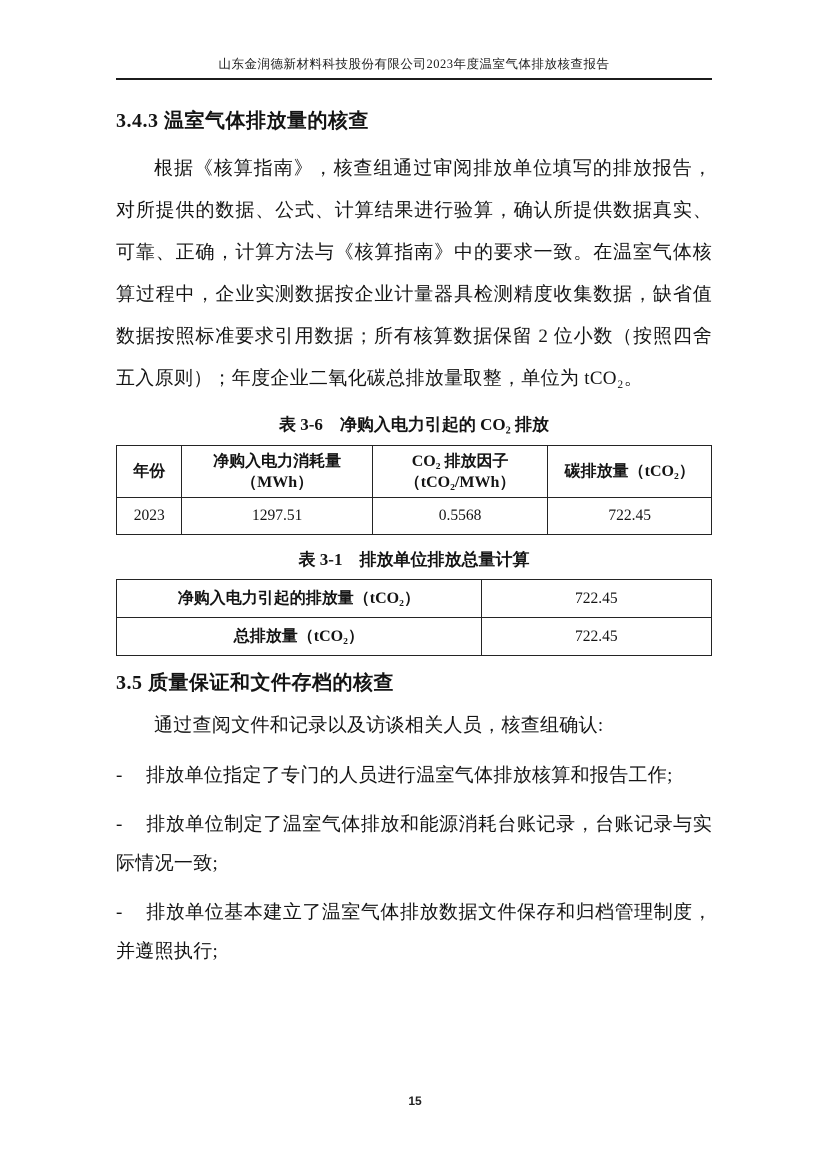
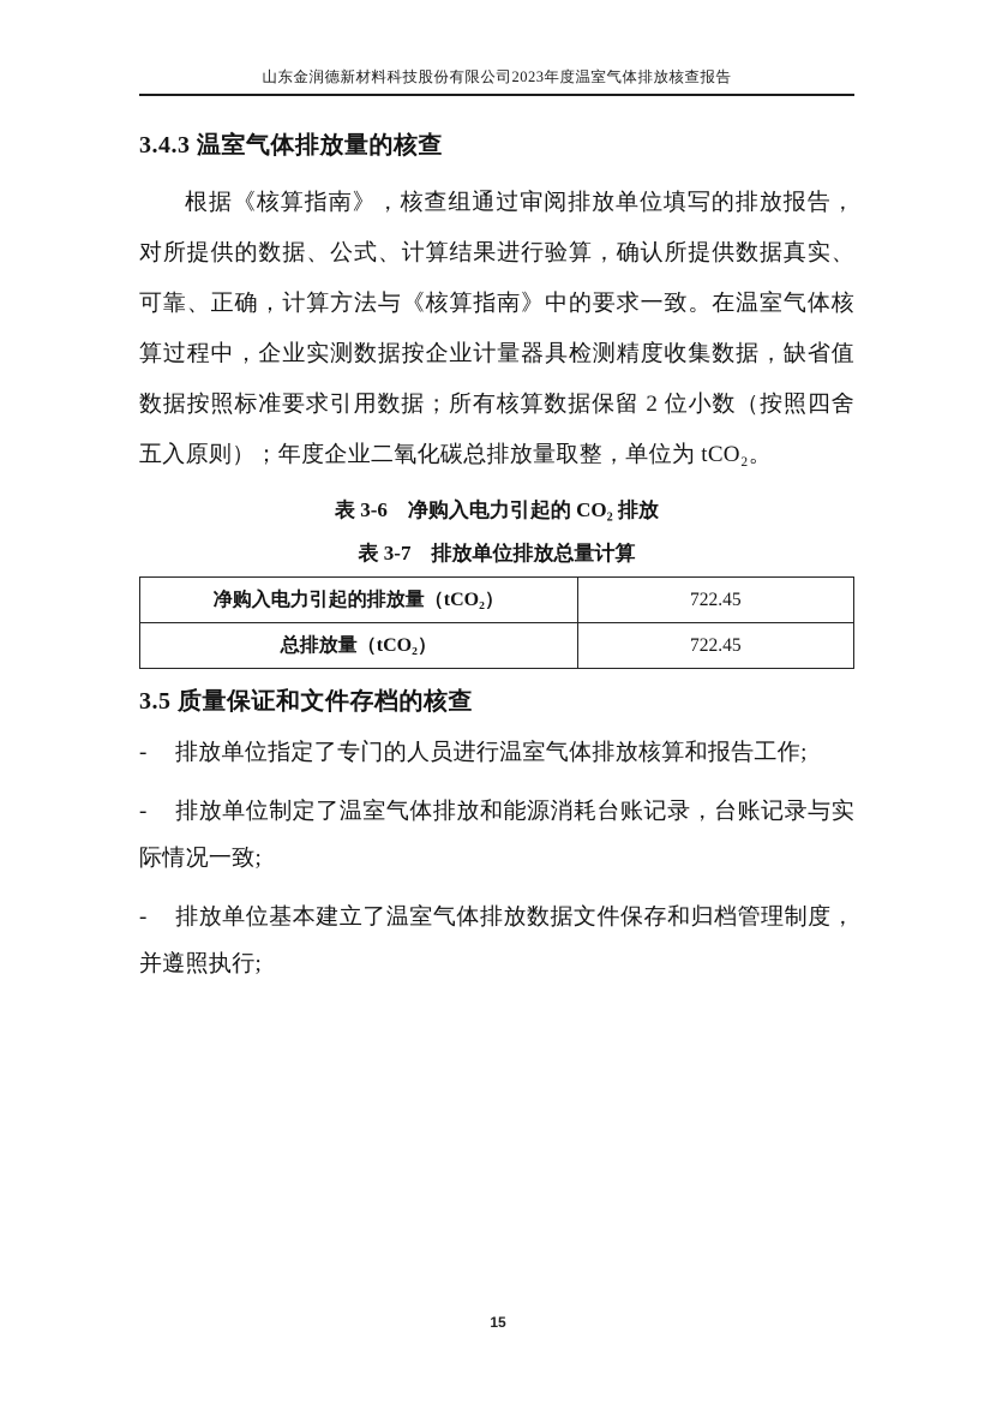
  山东金润德新材料科技股份有限公司2023年度温室气体排放核查报告
  3.4.3 温室气体排放量的核查
  根据《核算指南》，核查组通过审阅排放单位填写的排放报告，对所提供的数据、公式、计算结果进行验算，确认所提供数据真实、可靠、正确，计算方法与《核算指南》中的要求一致。在温室气体核算过程中，企业实测数据按企业计量器具检测精度收集数据，缺省值数据按照标准要求引用数据；所有核算数据保留 2 位小数（按照四舍五入原则）；年度企业二氧化碳总排放量取整，单位为 tCO₂。
  表 3-6 净购入电力引起的 CO₂ 排放
- 年份	净购入电力消耗量 （MWh）	CO₂ 排放因子 （tCO₂/MWh）	碳排放量（tCO₂）
- 2023	1297.51	0.5568	722.45
- 表 3-1 排放单位排放总量计算
+ 表 3-7 排放单位排放总量计算
  净购入电力引起的排放量（tCO₂）	722.45
  总排放量（tCO₂）	722.45
  3.5 质量保证和文件存档的核查
- 通过查阅文件和记录以及访谈相关人员，核查组确认:
  - 排放单位指定了专门的人员进行温室气体排放核算和报告工作;
  - 排放单位制定了温室气体排放和能源消耗台账记录，台账记录与实际情况一致;
  - 排放单位基本建立了温室气体排放数据文件保存和归档管理制度，并遵照执行;
  15
